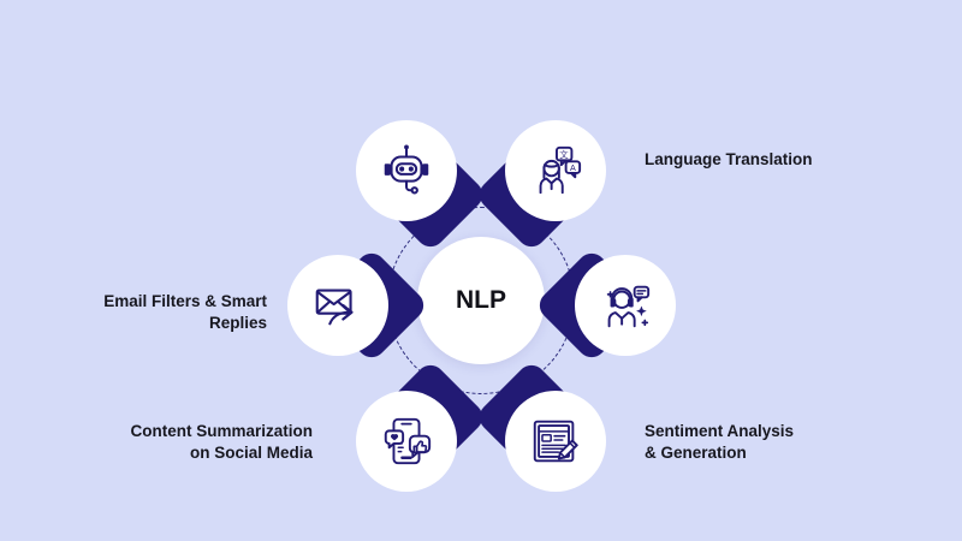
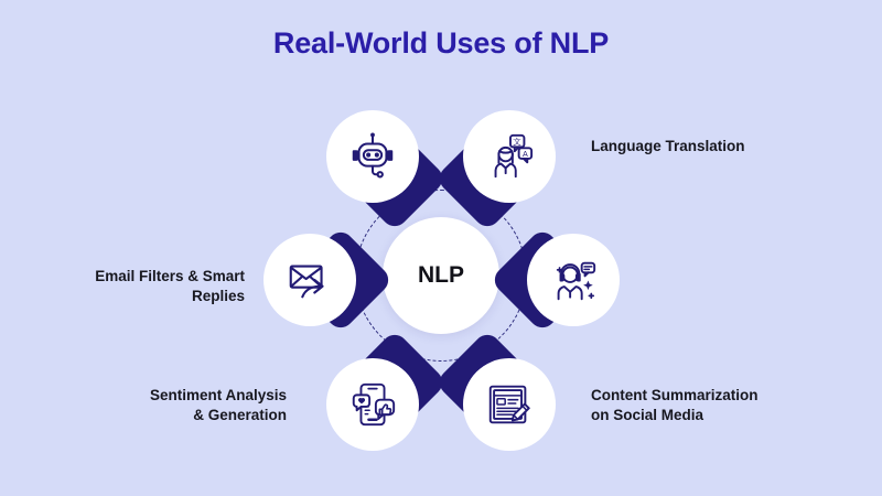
+ Real-World Uses of NLP
  NLP
  文
  A
  Language Translation
  Email Filters & Smart
  Replies
- Content Summarization
+ Sentiment Analysis
- on Social Media
+ & Generation
- Sentiment Analysis
+ Content Summarization
- & Generation
+ on Social Media
